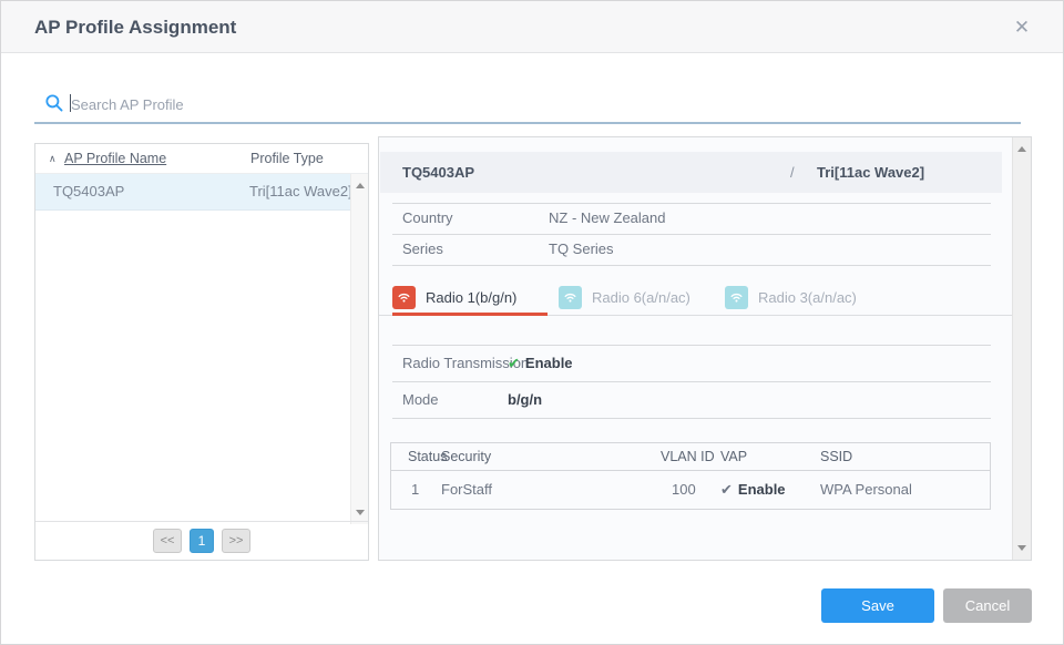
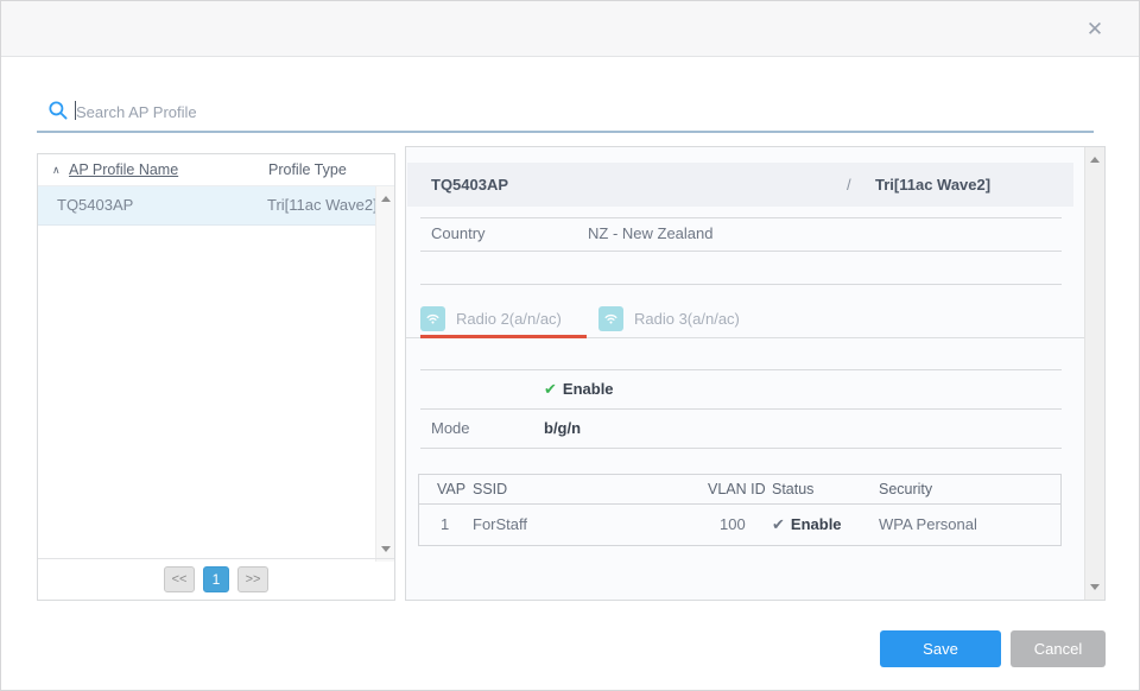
- AP Profile Assignment
  ✕
  Search AP Profile
  ∧
  AP Profile Name
  Profile Type
  TQ5403AP
  Tri[11ac Wave2
  <<
  1
  >>
  TQ5403AP
  /
  Tri[11ac Wave2]
  Country
  NZ - New Zealand
- Series
- TQ Series
- Radio 1(b/g/n)
- Radio 6(a/n/ac)
+ Radio 2(a/n/ac)
  Radio 3(a/n/ac)
- Radio Transmission
  ✔ Enable
  Mode
  b/g/n
- Status
+ VAP
- Security
+ SSID
  VLAN ID
- VAP
+ Status
- SSID
+ Security
  1
  ForStaff
  100
  ✔ Enable
  WPA Personal
  Save
  Cancel
